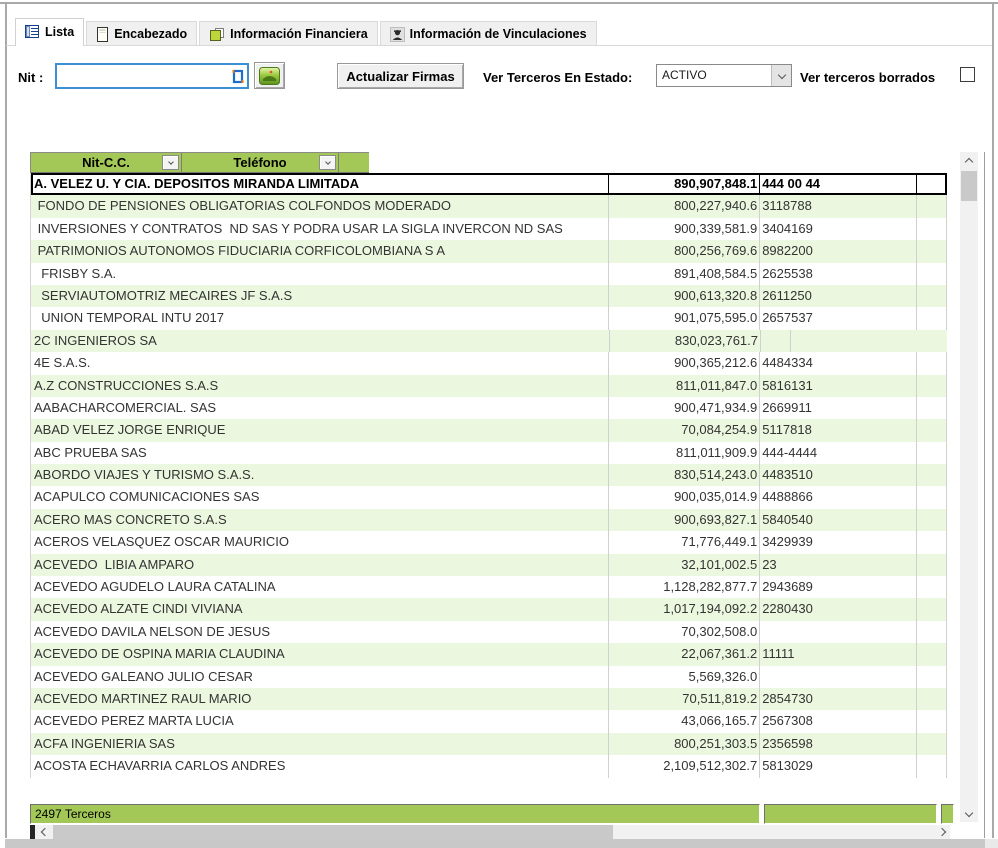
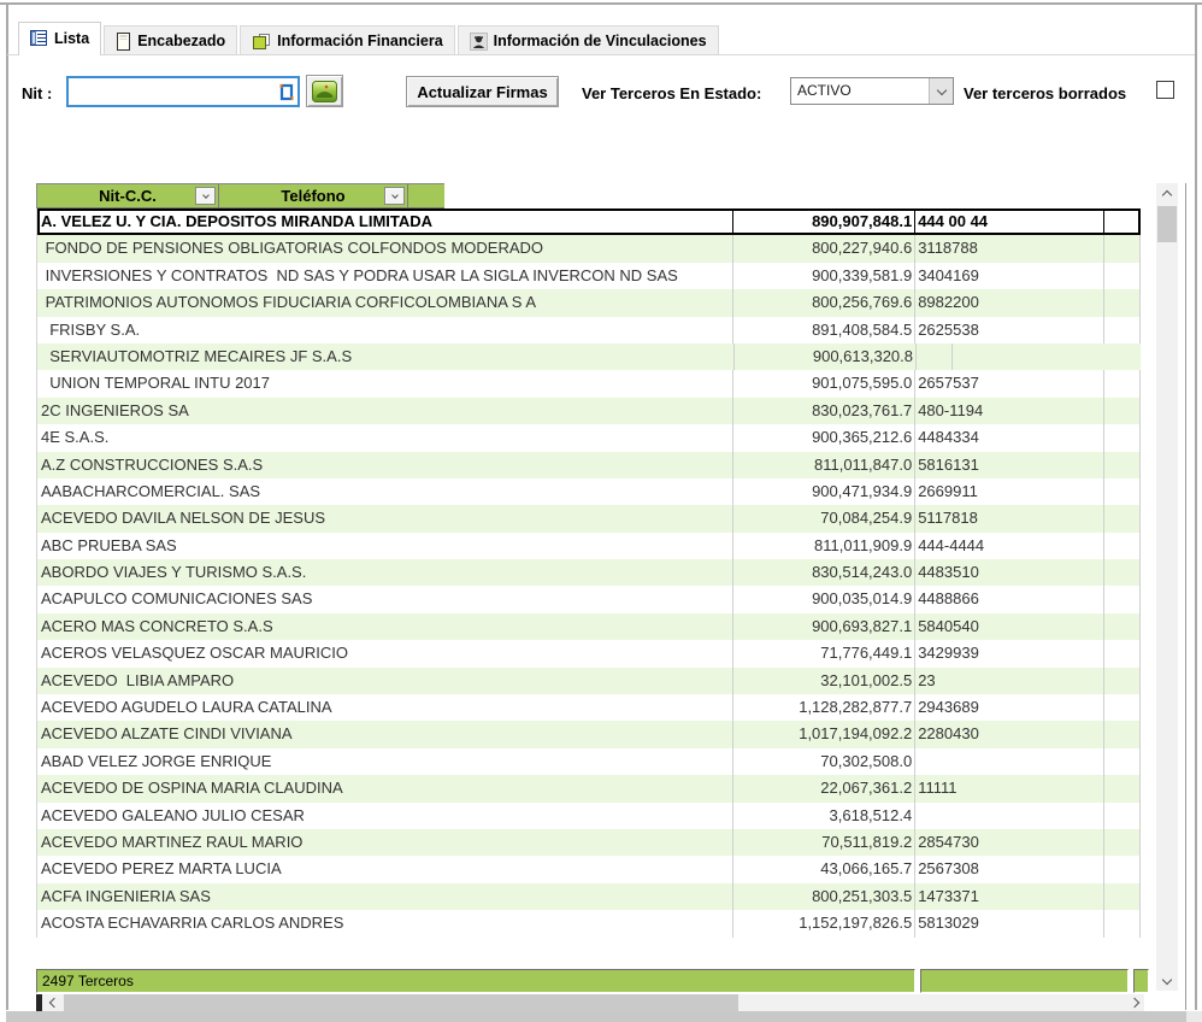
  Lista
  Encabezado
  Información Financiera
  Información de Vinculaciones
  Nit :
  Actualizar Firmas
  Ver Terceros En Estado:
  ACTIVO
  Ver terceros borrados
  Nit-C.C.
  Teléfono
  A. VELEZ U. Y CIA. DEPOSITOS MIRANDA LIMITADA
  890,907,848.1
  444 00 44
  FONDO DE PENSIONES OBLIGATORIAS COLFONDOS MODERADO
  800,227,940.6
  3118788
  INVERSIONES Y CONTRATOS ND SAS Y PODRA USAR LA SIGLA INVERCON ND SAS
  900,339,581.9
  3404169
  PATRIMONIOS AUTONOMOS FIDUCIARIA CORFICOLOMBIANA S A
  800,256,769.6
  8982200
  FRISBY S.A.
  891,408,584.5
  2625538
  SERVIAUTOMOTRIZ MECAIRES JF S.A.S
  900,613,320.8
- 2611250
  UNION TEMPORAL INTU 2017
  901,075,595.0
  2657537
  2C INGENIEROS SA
  830,023,761.7
+ 480-1194
  4E S.A.S.
  900,365,212.6
  4484334
  A.Z CONSTRUCCIONES S.A.S
  811,011,847.0
  5816131
  AABACHARCOMERCIAL. SAS
  900,471,934.9
  2669911
- ABAD VELEZ JORGE ENRIQUE
+ ACEVEDO DAVILA NELSON DE JESUS
  70,084,254.9
  5117818
  ABC PRUEBA SAS
  811,011,909.9
  444-4444
  ABORDO VIAJES Y TURISMO S.A.S.
  830,514,243.0
  4483510
  ACAPULCO COMUNICACIONES SAS
  900,035,014.9
  4488866
  ACERO MAS CONCRETO S.A.S
  900,693,827.1
  5840540
  ACEROS VELASQUEZ OSCAR MAURICIO
  71,776,449.1
  3429939
  ACEVEDO LIBIA AMPARO
  32,101,002.5
  23
  ACEVEDO AGUDELO LAURA CATALINA
  1,128,282,877.7
  2943689
  ACEVEDO ALZATE CINDI VIVIANA
  1,017,194,092.2
  2280430
- ACEVEDO DAVILA NELSON DE JESUS
+ ABAD VELEZ JORGE ENRIQUE
  70,302,508.0
  ACEVEDO DE OSPINA MARIA CLAUDINA
  22,067,361.2
  11111
  ACEVEDO GALEANO JULIO CESAR
- 5,569,326.0
+ 3,618,512.4
  ACEVEDO MARTINEZ RAUL MARIO
  70,511,819.2
  2854730
  ACEVEDO PEREZ MARTA LUCIA
  43,066,165.7
  2567308
  ACFA INGENIERIA SAS
  800,251,303.5
- 2356598
+ 1473371
  ACOSTA ECHAVARRIA CARLOS ANDRES
- 2,109,512,302.7
+ 1,152,197,826.5
  5813029
  2497 Terceros
